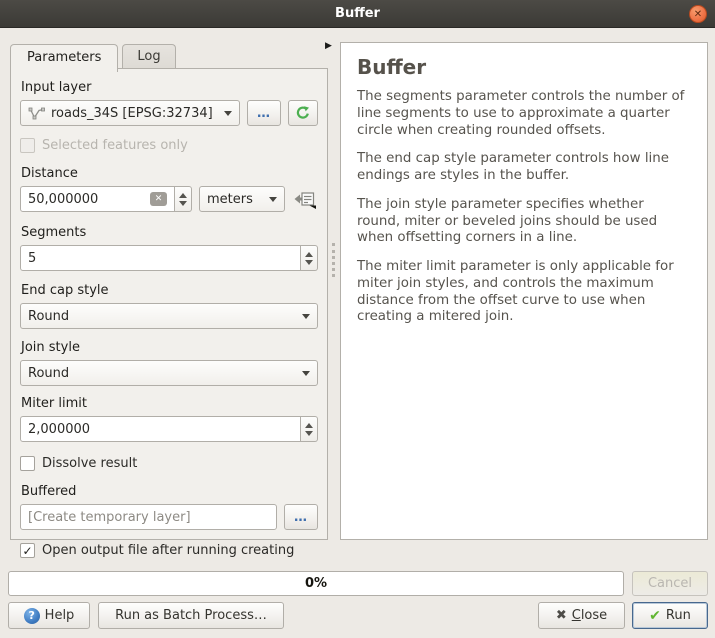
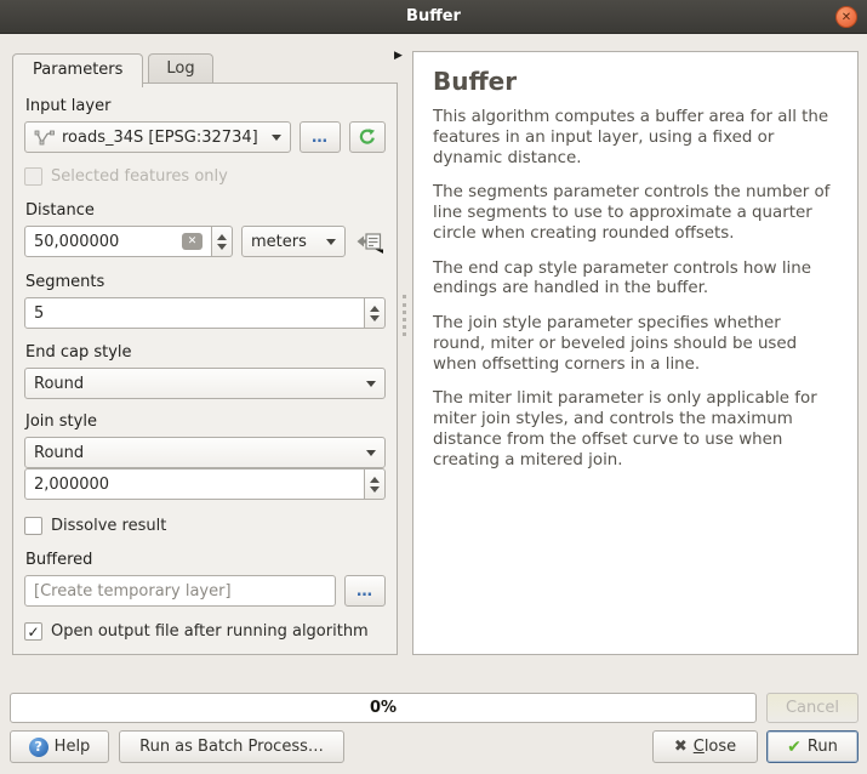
  Buffer
  ✕
  Parameters
  Log
  ▶
  Input layer
  roads_34S [EPSG:32734]
  …
  Selected features only
  Distance
  50,000000
  ✕
  meters
  Segments
  5
  End cap style
  Round
  Join style
  Round
- Miter limit
  2,000000
  Dissolve result
  Buffered
  [Create temporary layer]
  …
  ✓
- Open output file after running creating
+ Open output file after running algorithm
  Buffer
+ This algorithm computes a buffer area for all the features in an input layer, using a fixed or dynamic distance.
  The segments parameter controls the number of line segments to use to approximate a quarter circle when creating rounded offsets.
- The end cap style parameter controls how line endings are styles in the buffer.
+ The end cap style parameter controls how line endings are handled in the buffer.
  The join style parameter specifies whether round, miter or beveled joins should be used when offsetting corners in a line.
  The miter limit parameter is only applicable for miter join styles, and controls the maximum distance from the offset curve to use when creating a mitered join.
  0%
  Cancel
  ?
  Help
  Run as Batch Process…
  ✖
  Close
  ✔
  Run
